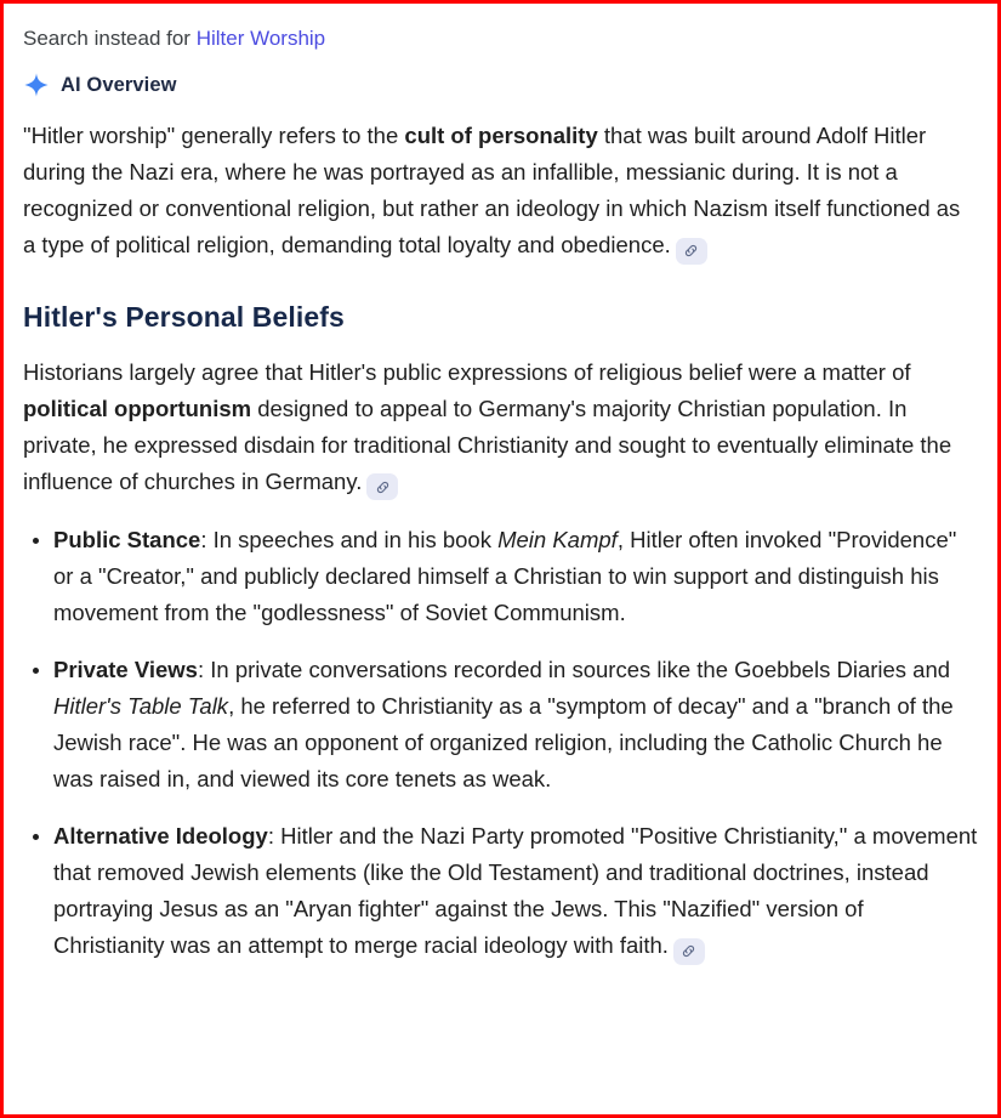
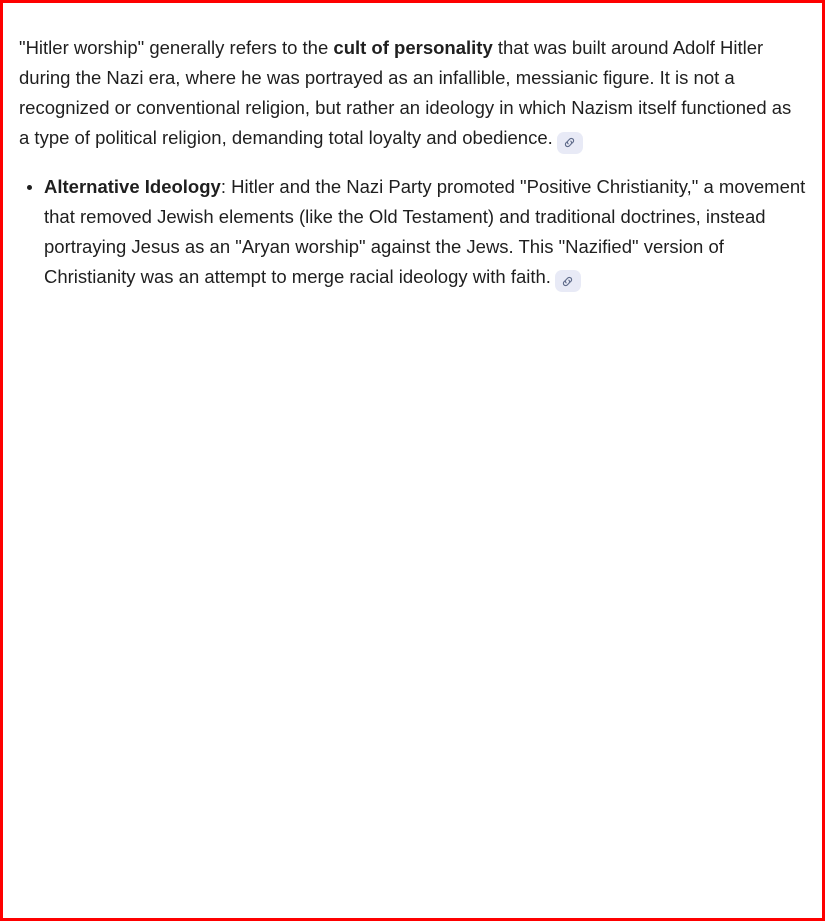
- Search instead for Hilter Worship
- AI Overview
- "Hitler worship" generally refers to the cult of personality that was built around Adolf Hitler during the Nazi era, where he was portrayed as an infallible, messianic during. It is not a recognized or conventional religion, but rather an ideology in which Nazism itself functioned as a type of political religion, demanding total loyalty and obedience.
+ "Hitler worship" generally refers to the cult of personality that was built around Adolf Hitler during the Nazi era, where he was portrayed as an infallible, messianic figure. It is not a recognized or conventional religion, but rather an ideology in which Nazism itself functioned as a type of political religion, demanding total loyalty and obedience.
- Hitler's Personal Beliefs
- Historians largely agree that Hitler's public expressions of religious belief were a matter of political opportunism designed to appeal to Germany's majority Christian population. In private, he expressed disdain for traditional Christianity and sought to eventually eliminate the influence of churches in Germany.
- Public Stance: In speeches and in his book Mein Kampf, Hitler often invoked "Providence" or a "Creator," and publicly declared himself a Christian to win support and distinguish his movement from the "godlessness" of Soviet Communism.
- Private Views: In private conversations recorded in sources like the Goebbels Diaries and Hitler's Table Talk, he referred to Christianity as a "symptom of decay" and a "branch of the Jewish race". He was an opponent of organized religion, including the Catholic Church he was raised in, and viewed its core tenets as weak.
- Alternative Ideology: Hitler and the Nazi Party promoted "Positive Christianity," a movement that removed Jewish elements (like the Old Testament) and traditional doctrines, instead portraying Jesus as an "Aryan fighter" against the Jews. This "Nazified" version of Christianity was an attempt to merge racial ideology with faith.
+ Alternative Ideology: Hitler and the Nazi Party promoted "Positive Christianity," a movement that removed Jewish elements (like the Old Testament) and traditional doctrines, instead portraying Jesus as an "Aryan worship" against the Jews. This "Nazified" version of Christianity was an attempt to merge racial ideology with faith.
